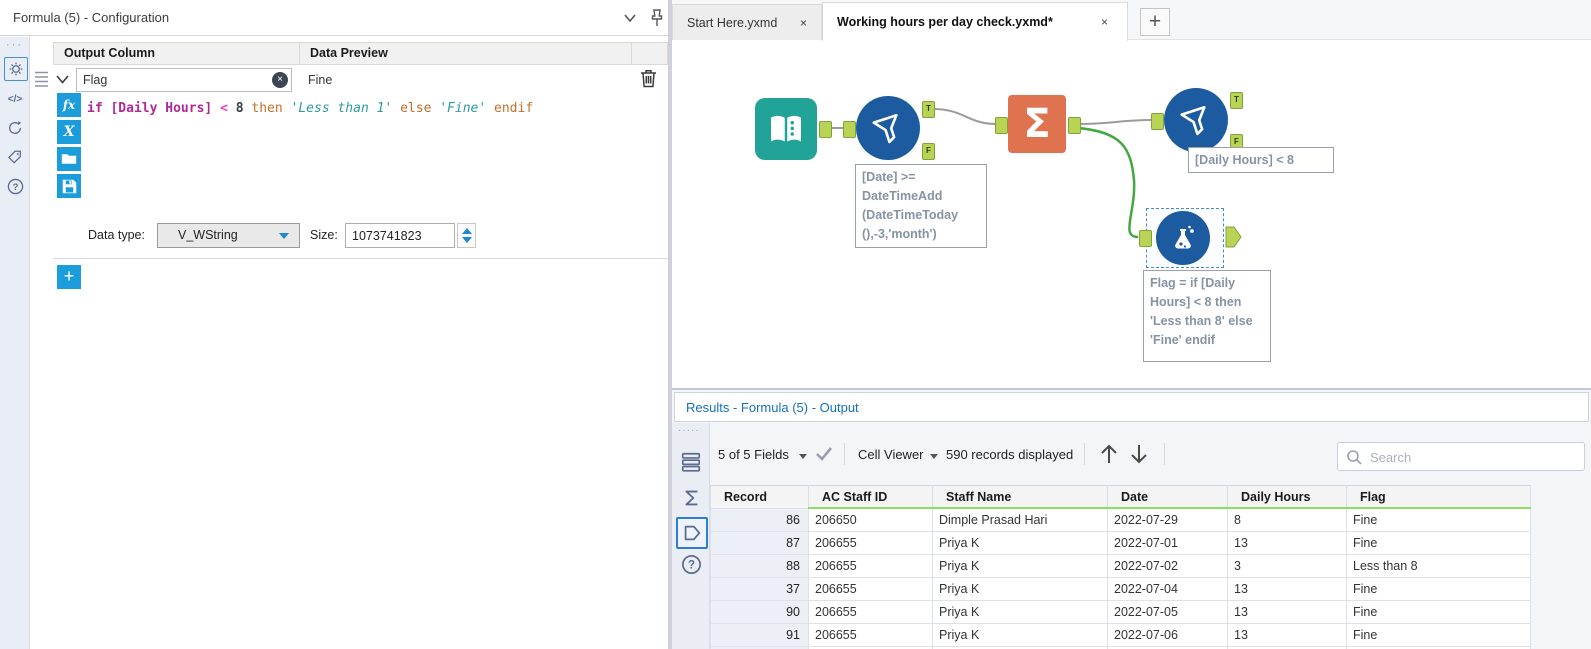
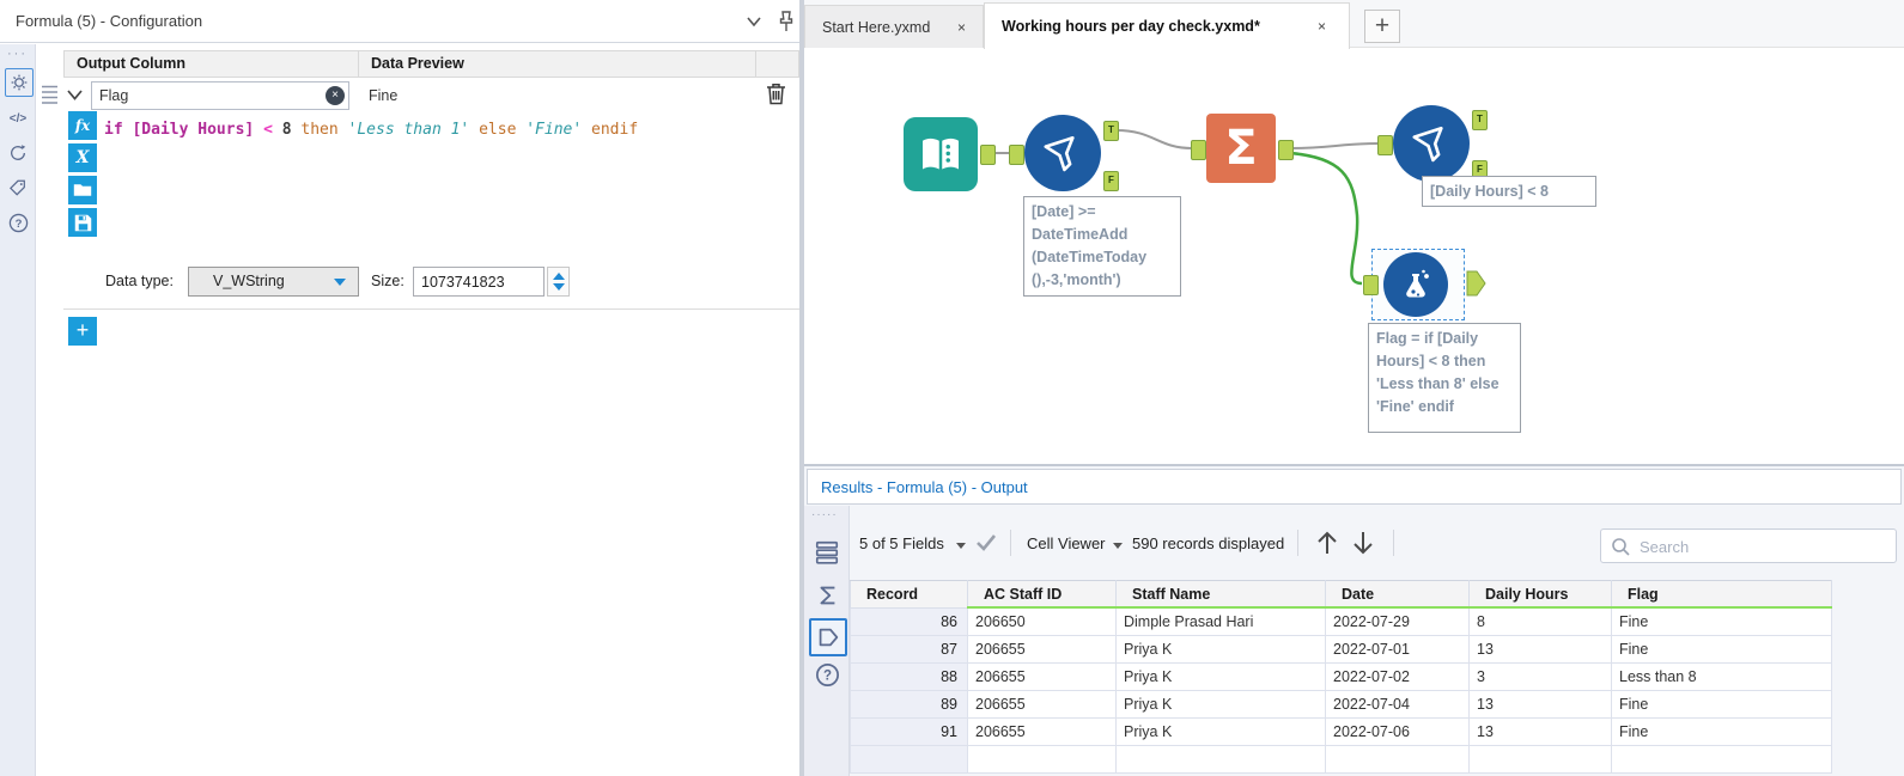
  Formula (5) - Configuration
  ···
  </>
  ?
  Output Column
  Data Preview
  Flag
  ×
  Fine
  fx
  X
  if [Daily Hours] < 8 then 'Less than 1' else 'Fine' endif
  Data type:
  V_WString
  Size:
  1073741823
  +
  Start Here.yxmd
  ×
  Working hours per day check.yxmd*
  ×
  +
  T
  F
  [Date] >=
  DateTimeAdd
  (DateTimeToday
  (),-3,'month')
  Σ
  T
  F
  [Daily Hours] < 8
  Flag = if [Daily
  Hours] < 8 then
  'Less than 8' else
  'Fine' endif
  Results - Formula (5) - Output
  ·····
  ?
  5 of 5 Fields
  Cell Viewer
  590 records displayed
  Search
  Record	AC Staff ID	Staff Name	Date	Daily Hours	Flag
  86	206650	Dimple Prasad Hari	2022-07-29	8	Fine
  87	206655	Priya K	2022-07-01	13	Fine
  88	206655	Priya K	2022-07-02	3	Less than 8
- 37	206655	Priya K	2022-07-04	13	Fine
+ 89	206655	Priya K	2022-07-04	13	Fine
- 90	206655	Priya K	2022-07-05	13	Fine
  91	206655	Priya K	2022-07-06	13	Fine
